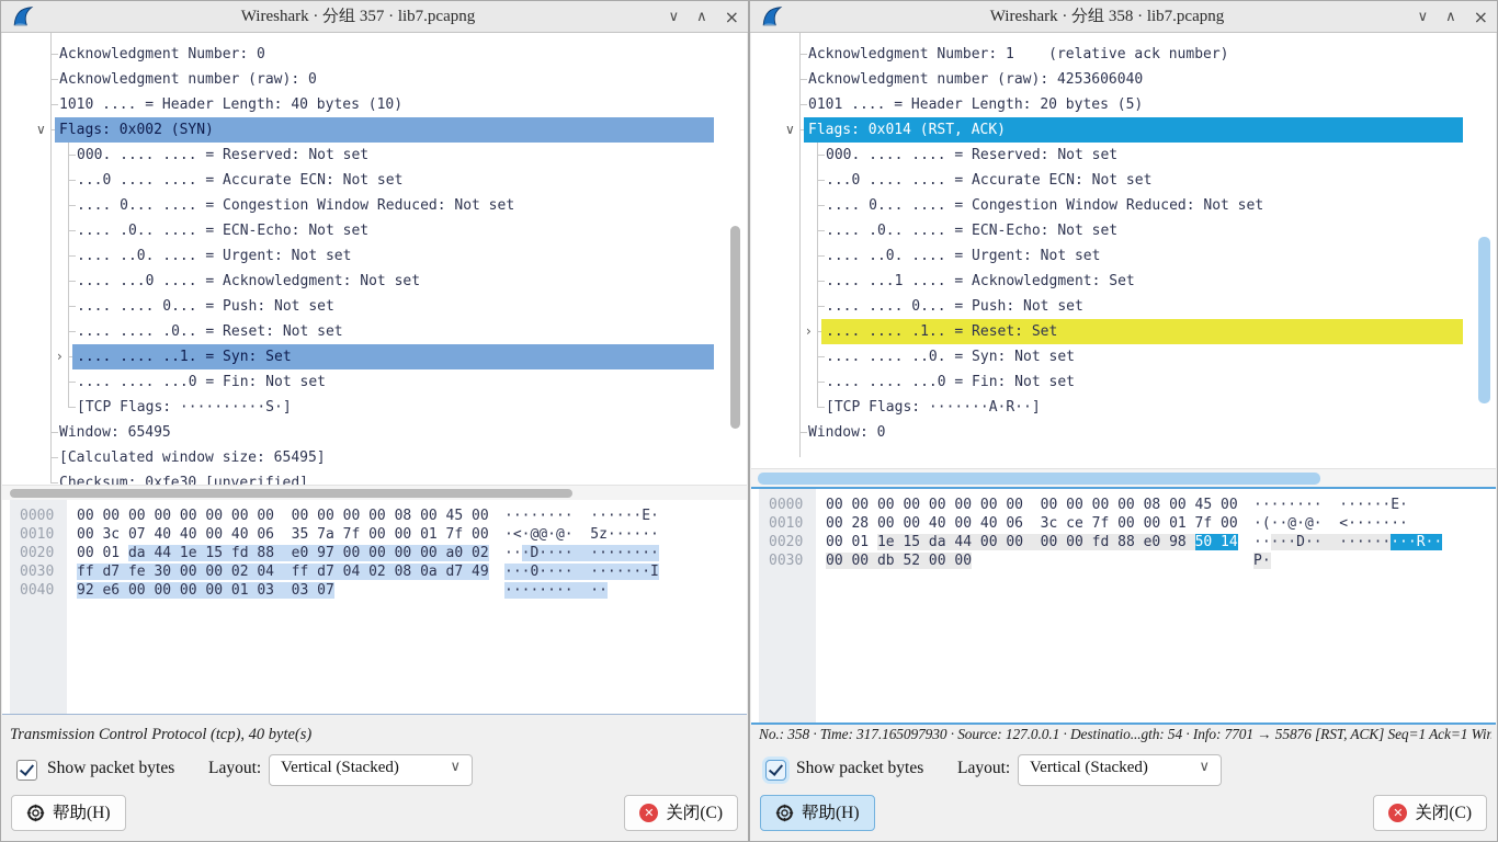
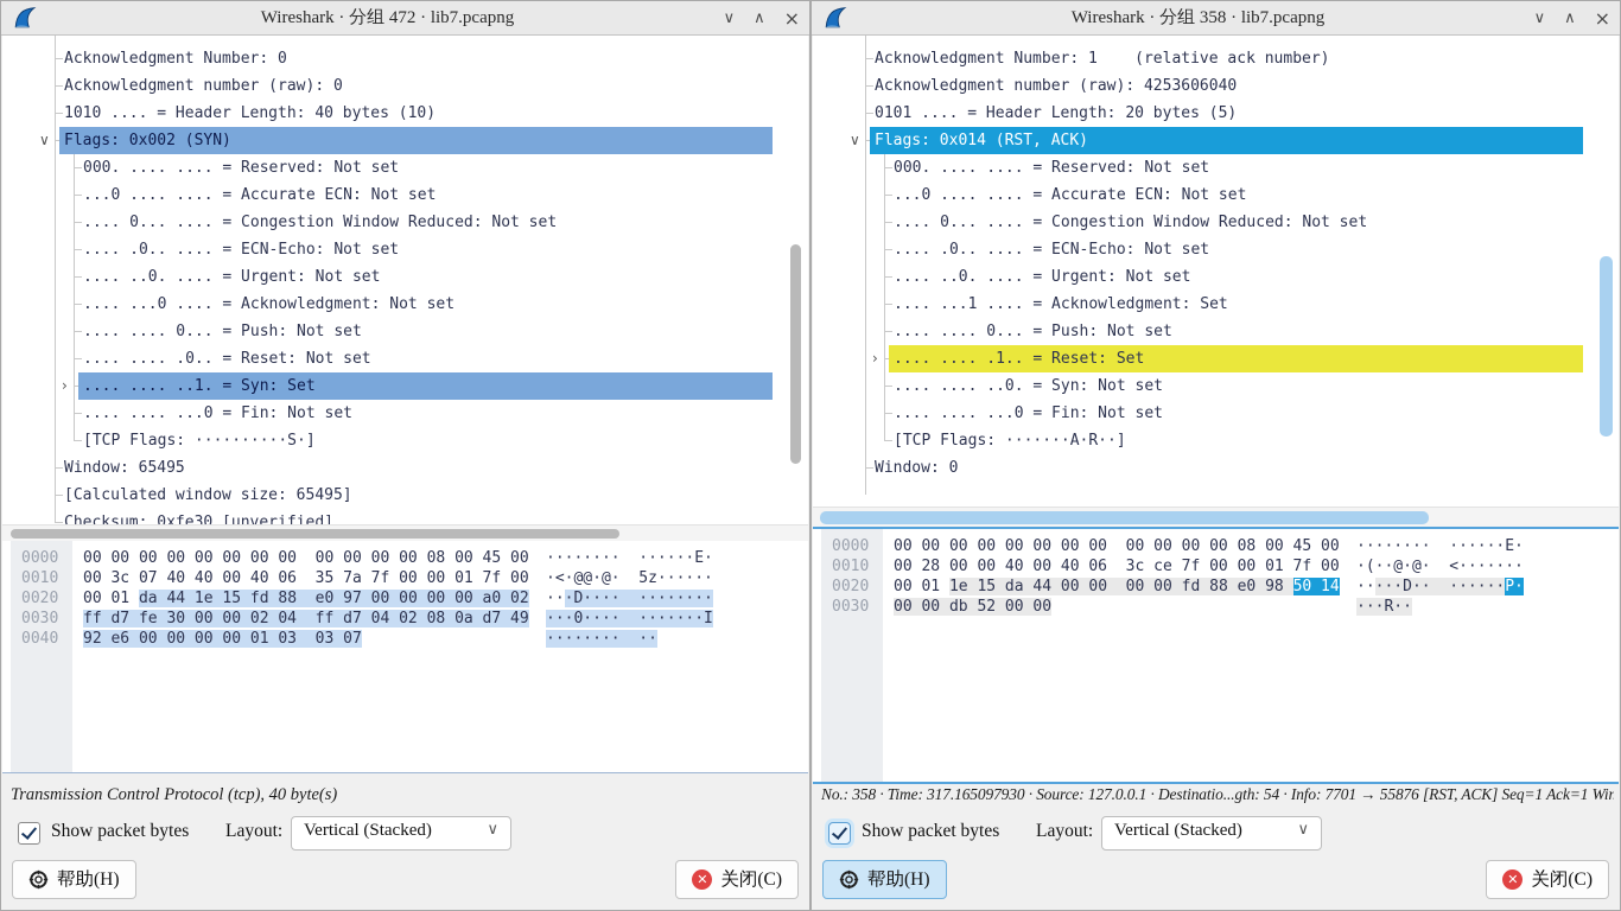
- Wireshark · 分组 357 · lib7.pcapng
+ Wireshark · 分组 472 · lib7.pcapng
  ∨
  ∧
  ×
  Acknowledgment Number: 0
  Acknowledgment number (raw): 0
  1010 .... = Header Length: 40 bytes (10)
  ∨
  Flags: 0x002 (SYN)
  000. .... .... = Reserved: Not set
  ...0 .... .... = Accurate ECN: Not set
  .... 0... .... = Congestion Window Reduced: Not set
  .... .0.. .... = ECN-Echo: Not set
  .... ..0. .... = Urgent: Not set
  .... ...0 .... = Acknowledgment: Not set
  .... .... 0... = Push: Not set
  .... .... .0.. = Reset: Not set
  ›
  .... .... ..1. = Syn: Set
  .... .... ...0 = Fin: Not set
  [TCP Flags: ··········S·]
  Window: 65495
  [Calculated window size: 65495]
  Checksum: 0xfe30 [unverified]
  0000
  00 00 00 00 00 00 00 00 00 00 00 00 08 00 45 00
  ········ ······E·
  0010
  00 3c 07 40 40 00 40 06 35 7a 7f 00 00 01 7f 00
  ·<·@@·@· 5z······
  0020
  00 01 da 44 1e 15 fd 88 e0 97 00 00 00 00 a0 02
  ···D···· ········
  0030
  ff d7 fe 30 00 00 02 04 ff d7 04 02 08 0a d7 49
  ···0···· ·······I
  0040
  92 e6 00 00 00 00 01 03 03 07
  ········ ··
  Transmission Control Protocol (tcp), 40 byte(s)
  Show packet bytes
  Layout:
  Vertical (Stacked)
  ∨
  帮助(H)
  ✕
  关闭(C)
  Wireshark · 分组 358 · lib7.pcapng
  ∨
  ∧
  ×
  Acknowledgment Number: 1 (relative ack number)
  Acknowledgment number (raw): 4253606040
  0101 .... = Header Length: 20 bytes (5)
  ∨
  Flags: 0x014 (RST, ACK)
  000. .... .... = Reserved: Not set
  ...0 .... .... = Accurate ECN: Not set
  .... 0... .... = Congestion Window Reduced: Not set
  .... .0.. .... = ECN-Echo: Not set
  .... ..0. .... = Urgent: Not set
  .... ...1 .... = Acknowledgment: Set
  .... .... 0... = Push: Not set
  ›
  .... .... .1.. = Reset: Set
  .... .... ..0. = Syn: Not set
  .... .... ...0 = Fin: Not set
  [TCP Flags: ·······A·R··]
  Window: 0
  0000
  00 00 00 00 00 00 00 00 00 00 00 00 08 00 45 00
  ········ ······E·
  0010
  00 28 00 00 40 00 40 06 3c ce 7f 00 00 01 7f 00
  ·(··@·@· <·······
  0020
  00 01 1e 15 da 44 00 00 00 00 fd 88 e0 98 50 14
- ·····D·· ·········R··
+ ·····D·· ······P·
  0030
  00 00 db 52 00 00
- P·
+ ···R··
  No.: 358 · Time: 317.165097930 · Source: 127.0.0.1 · Destinatio...gth: 54 · Info: 7701 → 55876 [RST, ACK] Seq=1 Ack=1 Win
  Show packet bytes
  Layout:
  Vertical (Stacked)
  ∨
  帮助(H)
  ✕
  关闭(C)
